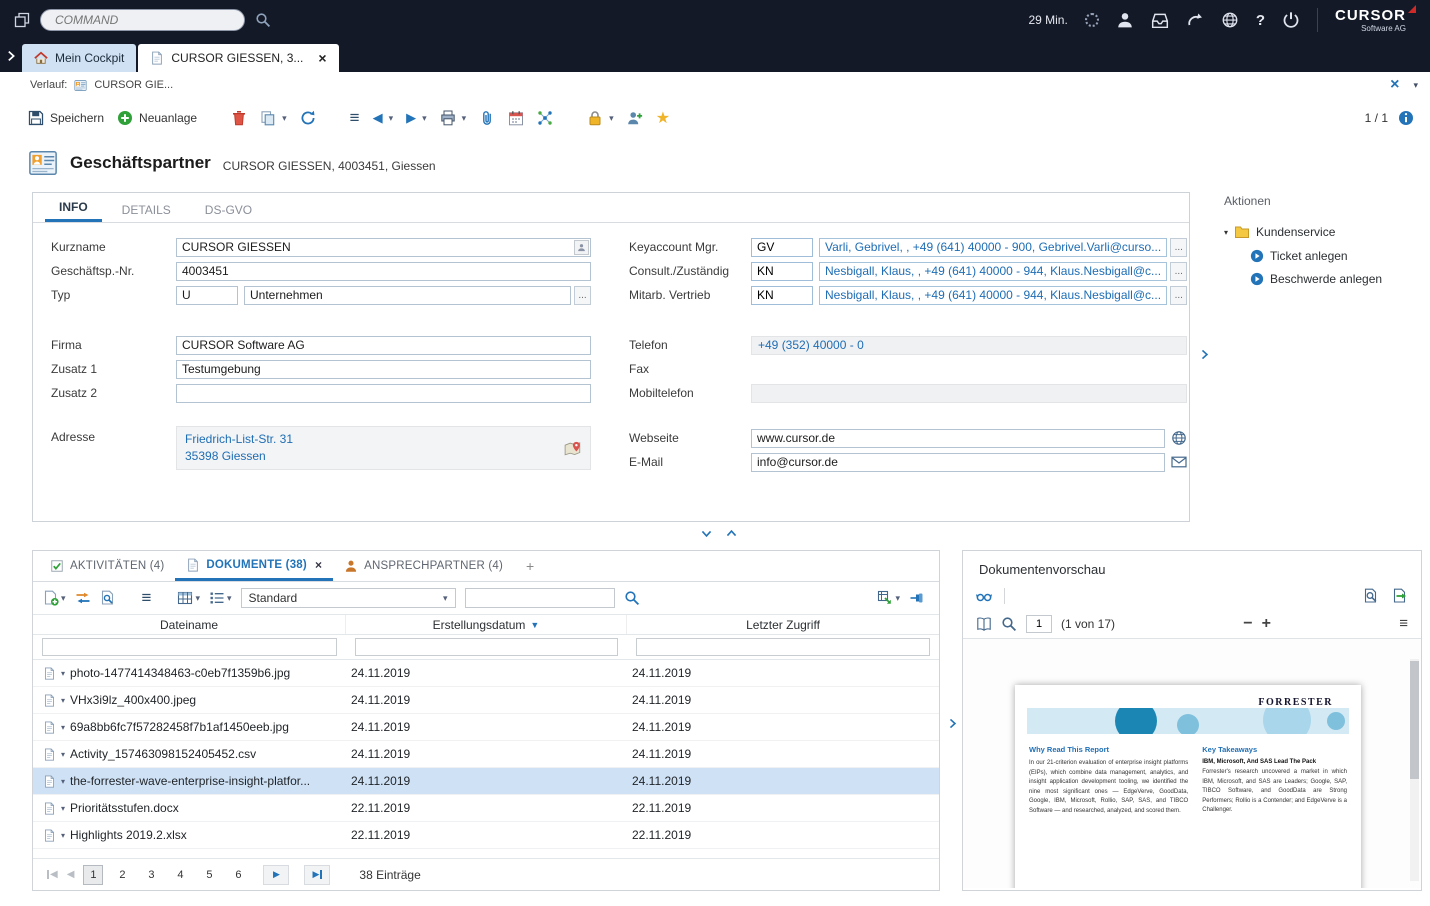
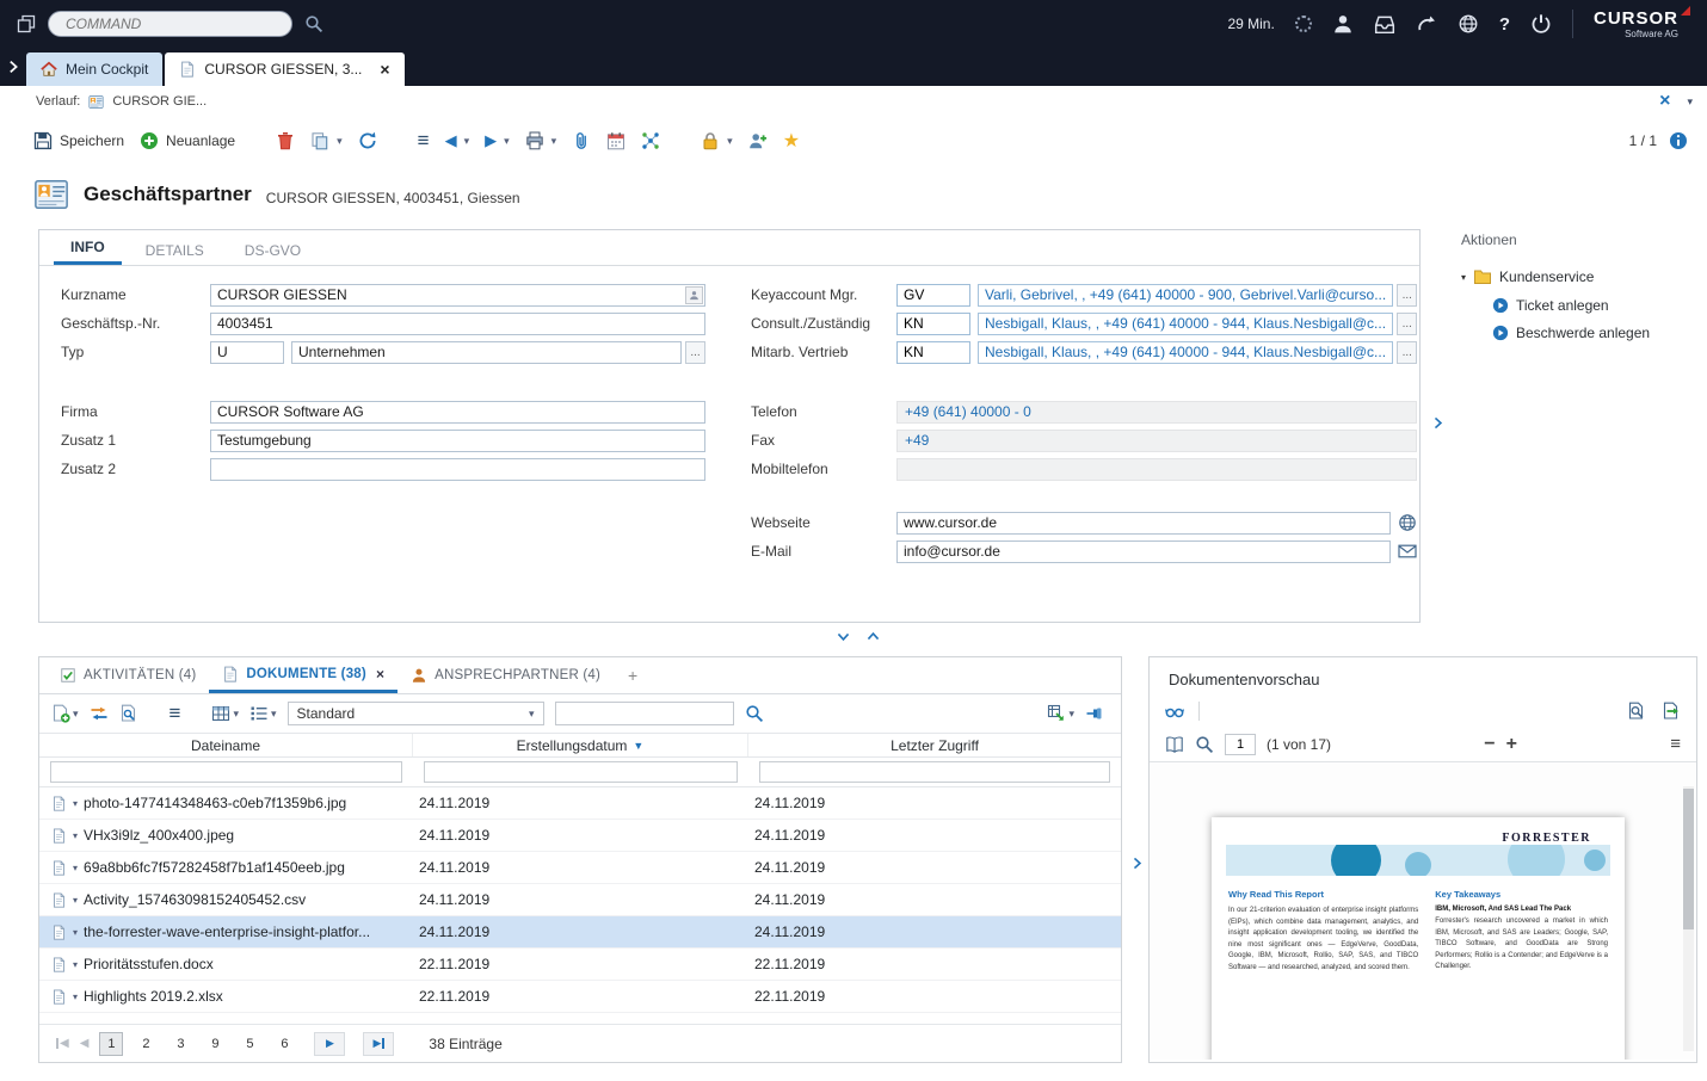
  COMMAND
  29 Min.
  ?
  CURSOR
  Software AG
  Mein Cockpit
  CURSOR GIESSEN, 3...
  ×
  Verlauf:
  CURSOR GIE...
  ×
  ▾
  Speichern
  Neuanlage
  ▾
  ≡
  ◀
  ▾
  ▶
  ▾
  ▾
  ▾
  ★
  1 / 1
  Geschäftspartner
  CURSOR GIESSEN, 4003451, Giessen
  INFO
  DETAILS
  DS-GVO
  Kurzname
  CURSOR GIESSEN
  Geschäftsp.-Nr.
  4003451
  Typ
  U
  Unternehmen
  ...
  Firma
  CURSOR Software AG
  Zusatz 1
  Testumgebung
  Zusatz 2
- Adresse
- Friedrich-List-Str. 31
- 35398 Giessen
  Keyaccount Mgr.
  GV
  Varli, Gebrivel, , +49 (641) 40000 - 900, Gebrivel.Varli@curso...
  ...
  Consult./Zuständig
  KN
  Nesbigall, Klaus, , +49 (641) 40000 - 944, Klaus.Nesbigall@c...
  ...
  Mitarb. Vertrieb
  KN
  Nesbigall, Klaus, , +49 (641) 40000 - 944, Klaus.Nesbigall@c...
  ...
  Telefon
- +49 (352) 40000 - 0
+ +49 (641) 40000 - 0
  Fax
+ +49
  Mobiltelefon
  Webseite
  www.cursor.de
  E-Mail
  info@cursor.de
  Aktionen
  ▾
  Kundenservice
  Ticket anlegen
  Beschwerde anlegen
  AKTIVITÄTEN (4)
  DOKUMENTE (38)
  ×
  ANSPRECHPARTNER (4)
  +
  ▾
  ≡
  ▾
  ▾
  Standard
  ▾
  ▾
  Dateiname
  Erstellungsdatum
  ▼
  Letzter Zugriff
  ▾
  photo-1477414348463-c0eb7f1359b6.jpg
  24.11.2019
  24.11.2019
  ▾
  VHx3i9lz_400x400.jpeg
  24.11.2019
  24.11.2019
  ▾
  69a8bb6fc7f57282458f7b1af1450eeb.jpg
  24.11.2019
  24.11.2019
  ▾
  Activity_157463098152405452.csv
  24.11.2019
  24.11.2019
  ▾
  the-forrester-wave-enterprise-insight-platfor...
  24.11.2019
  24.11.2019
  ▾
  Prioritätsstufen.docx
  22.11.2019
  22.11.2019
  ▾
  Highlights 2019.2.xlsx
  22.11.2019
  22.11.2019
  ◀
  ◀
  1
  2
  3
- 4
+ 9
  5
  6
  ▶
  ▶
  38 Einträge
  Dokumentenvorschau
  1
  (1 von 17)
  −
  +
  ≡
  FORRESTER
  Why Read This Report
  Key Takeaways
